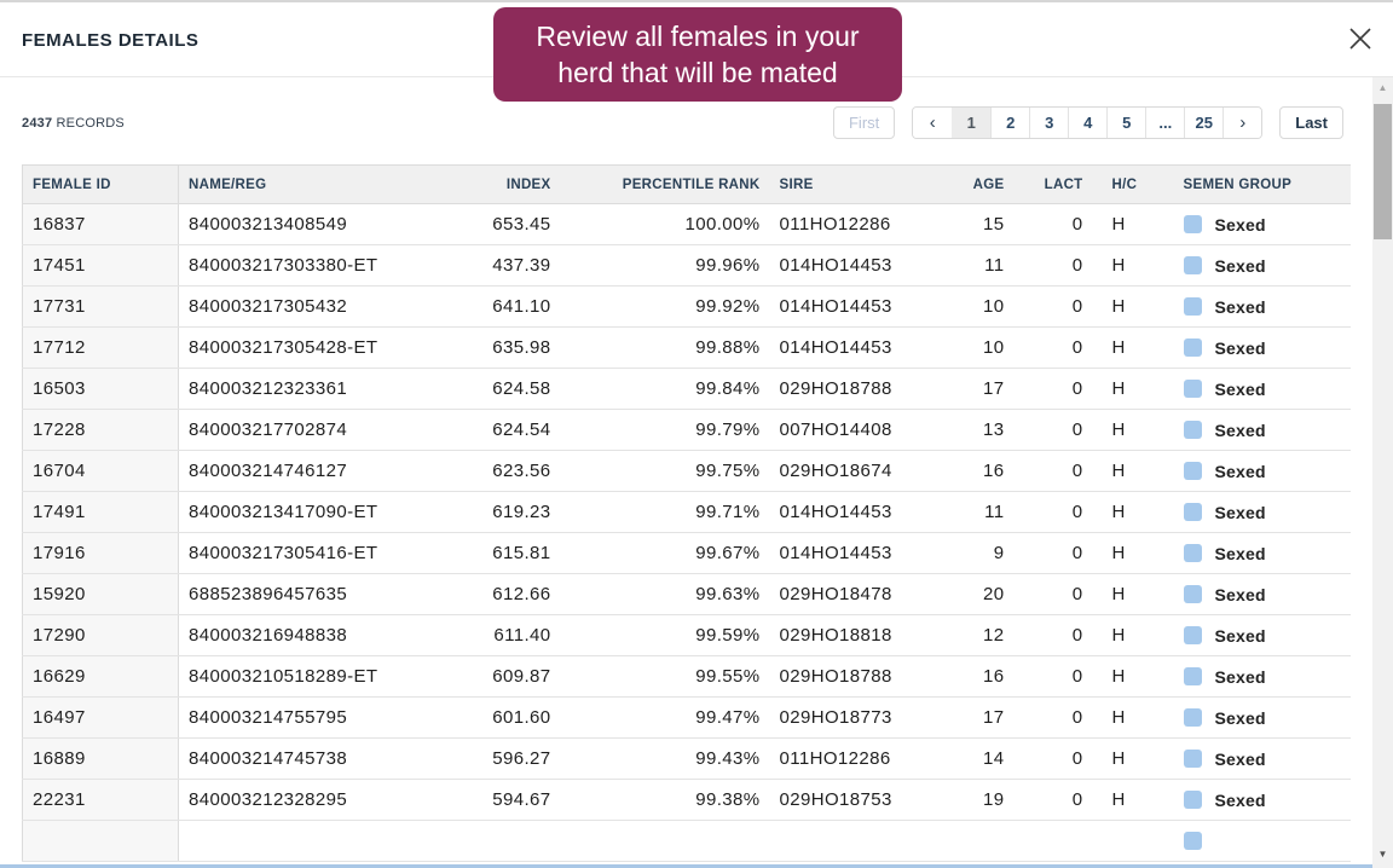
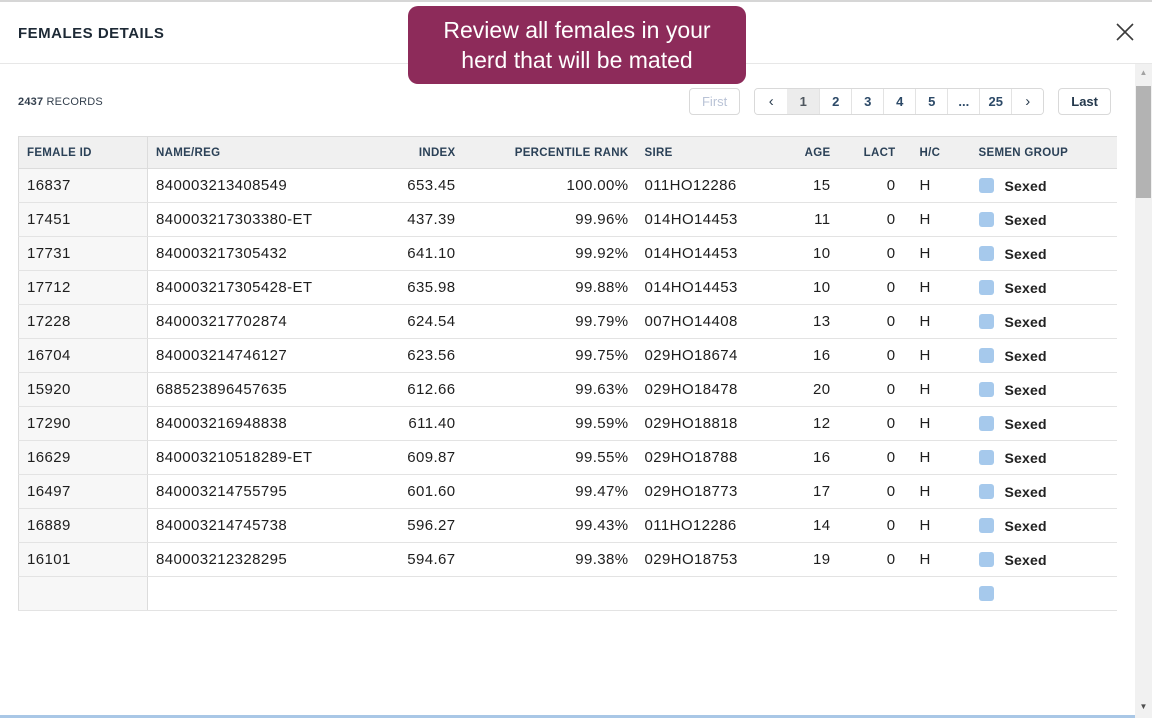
  FEMALES DETAILS
  Review all females in your herd that will be mated
  2437 RECORDS
  First
  ‹
  1
  2
  3
  4
  5
  ...
  25
  ›
  Last
  FEMALE ID	NAME/REG	INDEX	PERCENTILE RANK	SIRE	AGE	LACT	H/C	SEMEN GROUP
  16837	840003213408549	653.45	100.00%	011HO12286	15	0	H	Sexed
  17451	840003217303380-ET	437.39	99.96%	014HO14453	11	0	H	Sexed
  17731	840003217305432	641.10	99.92%	014HO14453	10	0	H	Sexed
  17712	840003217305428-ET	635.98	99.88%	014HO14453	10	0	H	Sexed
- 16503	840003212323361	624.58	99.84%	029HO18788	17	0	H	Sexed
  17228	840003217702874	624.54	99.79%	007HO14408	13	0	H	Sexed
  16704	840003214746127	623.56	99.75%	029HO18674	16	0	H	Sexed
- 17491	840003213417090-ET	619.23	99.71%	014HO14453	11	0	H	Sexed
- 17916	840003217305416-ET	615.81	99.67%	014HO14453	9	0	H	Sexed
  15920	688523896457635	612.66	99.63%	029HO18478	20	0	H	Sexed
  17290	840003216948838	611.40	99.59%	029HO18818	12	0	H	Sexed
  16629	840003210518289-ET	609.87	99.55%	029HO18788	16	0	H	Sexed
  16497	840003214755795	601.60	99.47%	029HO18773	17	0	H	Sexed
  16889	840003214745738	596.27	99.43%	011HO12286	14	0	H	Sexed
- 22231	840003212328295	594.67	99.38%	029HO18753	19	0	H	Sexed
+ 16101	840003212328295	594.67	99.38%	029HO18753	19	0	H	Sexed
  ▲
  ▼
